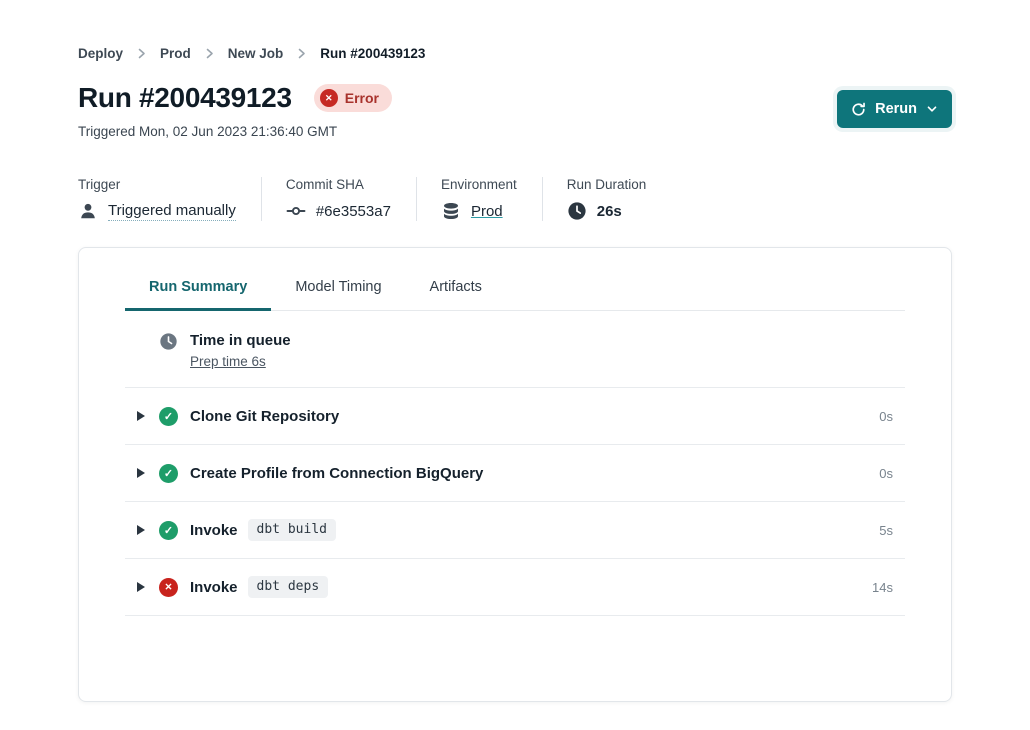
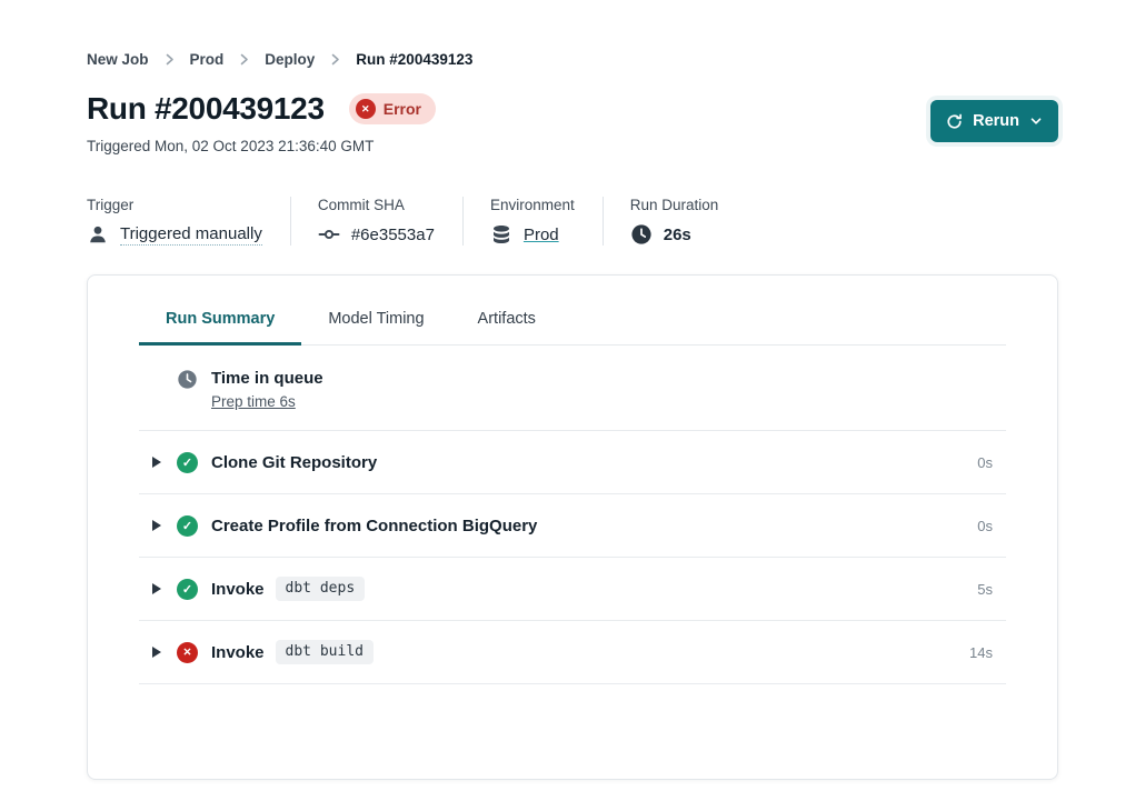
- Deploy
+ New Job
  Prod
- New Job
+ Deploy
  Run #200439123
  Run #200439123
  Error
- Triggered Mon, 02 Jun 2023 21:36:40 GMT
+ Triggered Mon, 02 Oct 2023 21:36:40 GMT
  Rerun
  Trigger
  Triggered manually
  Commit SHA
  #6e3553a7
  Environment
  Prod
  Run Duration
  26s
  Run Summary
  Model Timing
  Artifacts
  Time in queue
  Prep time 6s
  Clone Git Repository
  0s
  Create Profile from Connection BigQuery
  0s
  Invoke
- dbt build
+ dbt deps
  5s
  Invoke
- dbt deps
+ dbt build
  14s
